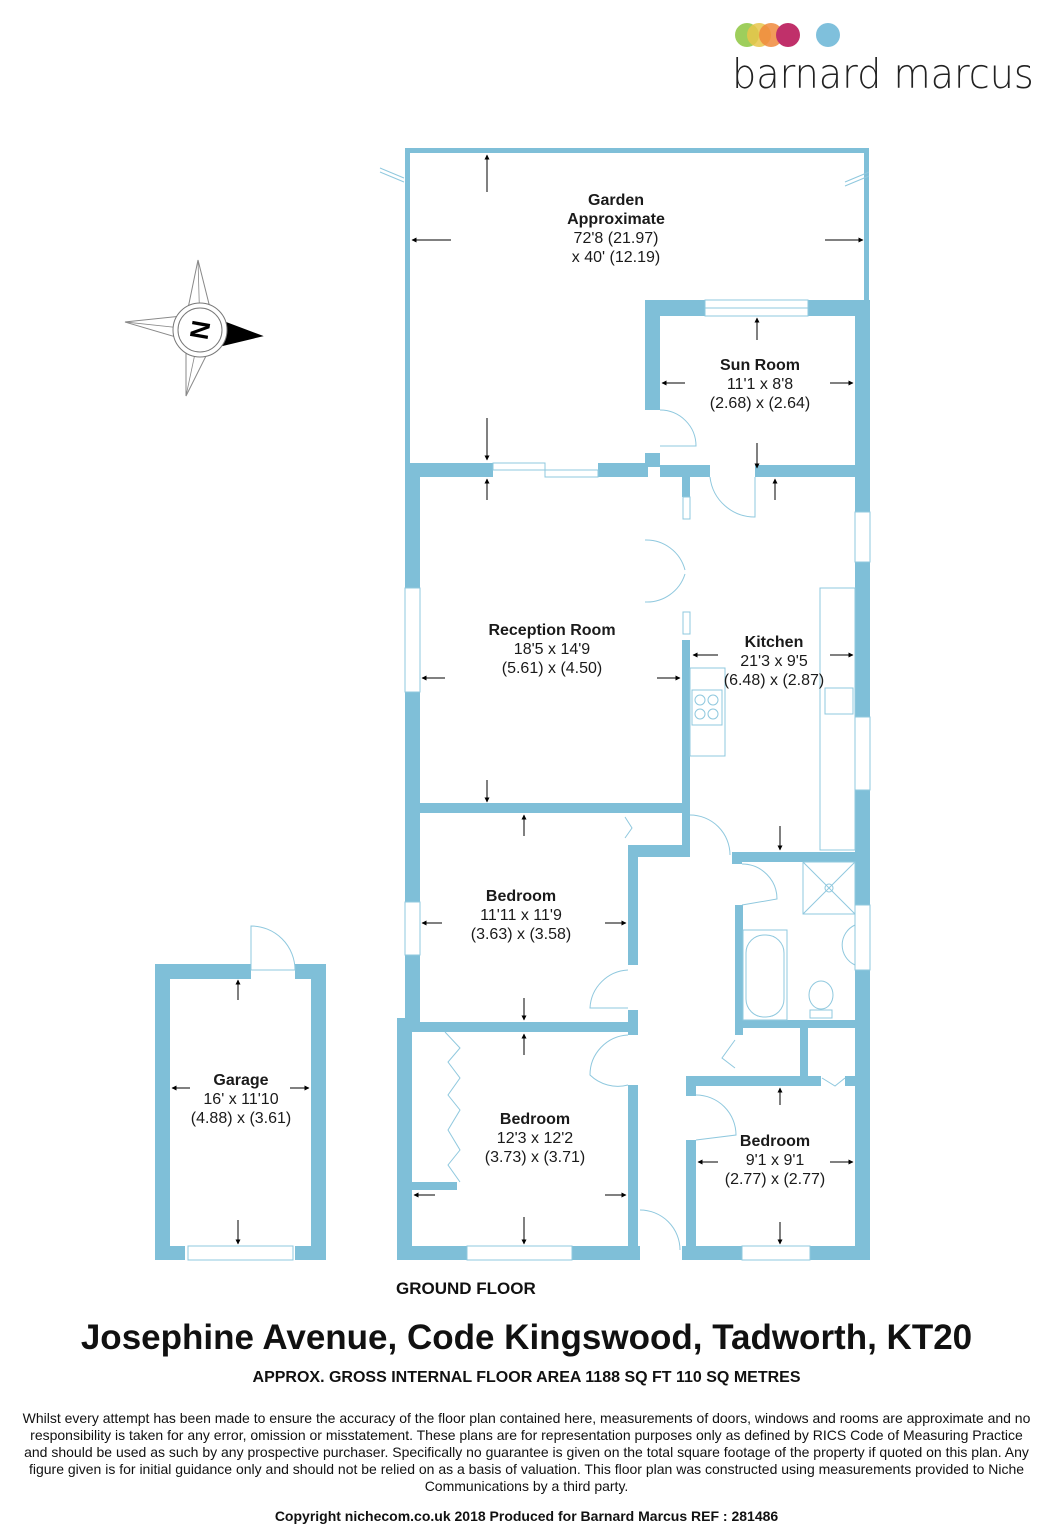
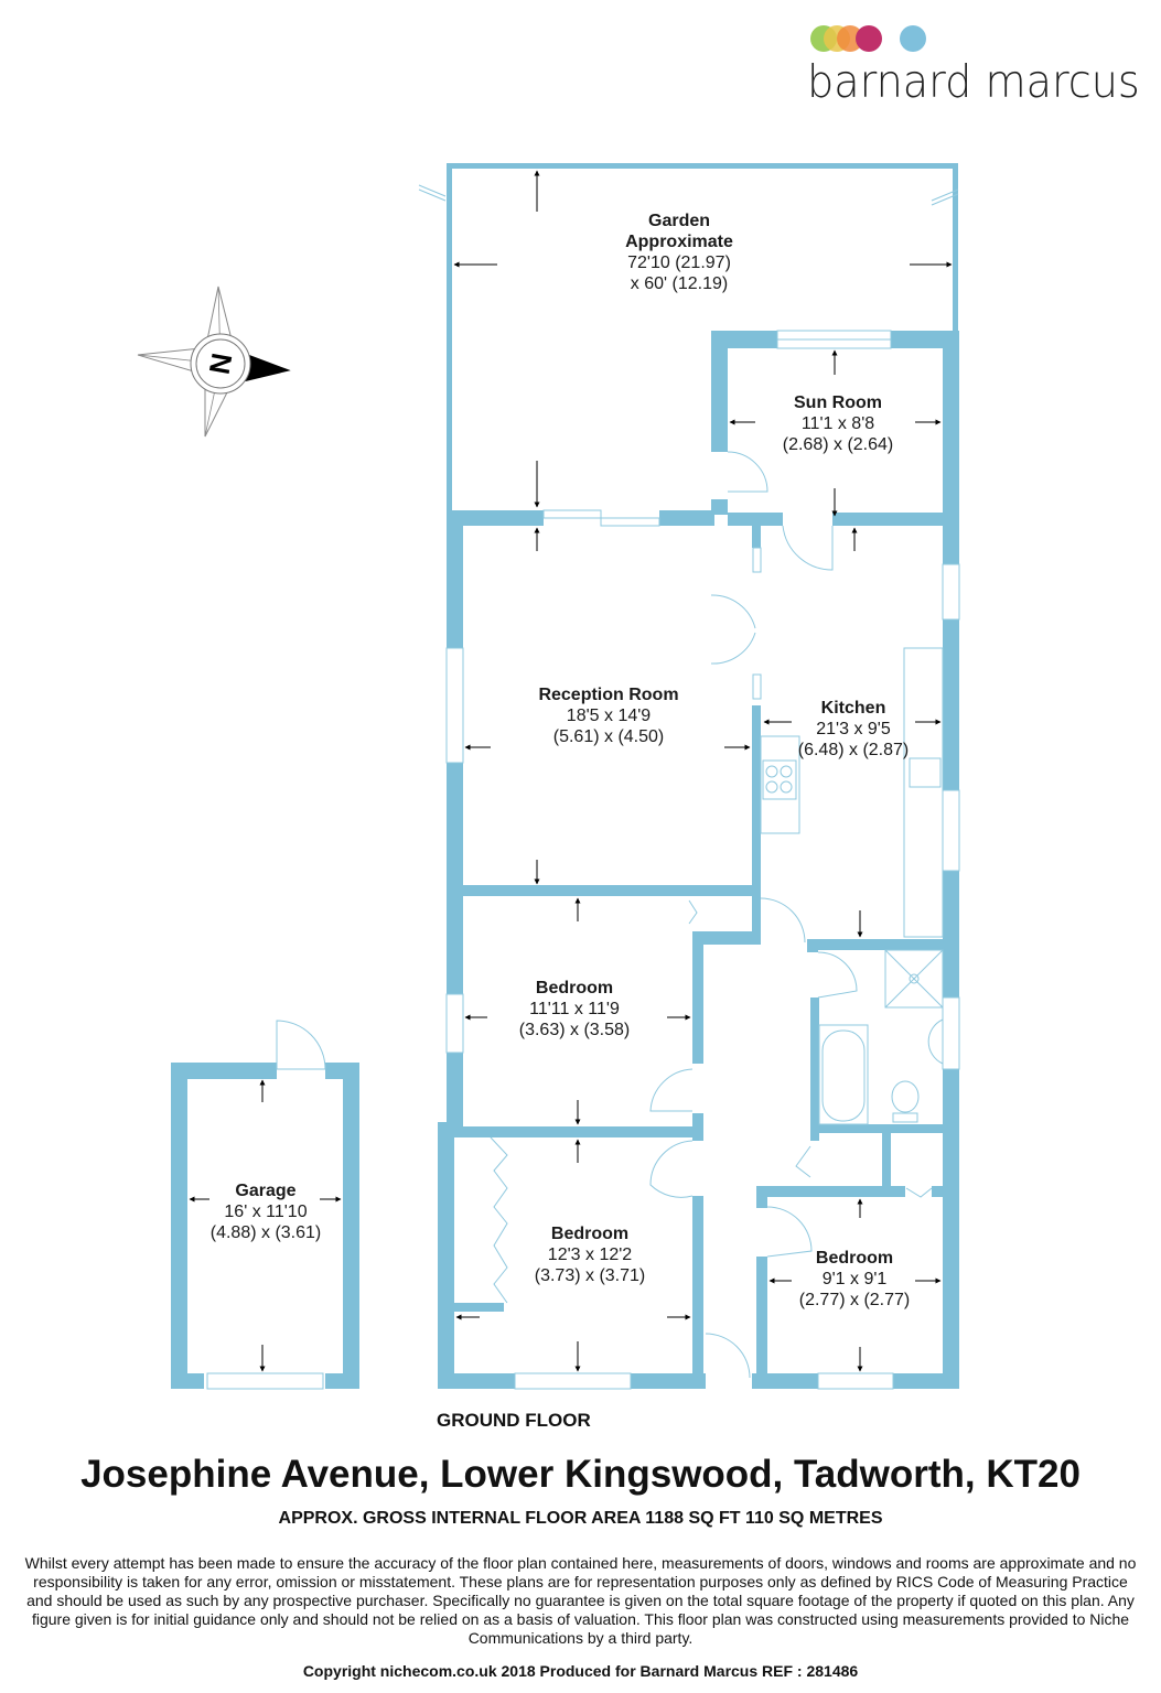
  barnard marcus
  Garden
  Approximate
- 72'8 (21.97)
+ 72'10 (21.97)
- x 40' (12.19)
+ x 60' (12.19)
  Sun Room
  11'1 x 8'8
  (2.68) x (2.64)
  Reception Room
  18'5 x 14'9
  (5.61) x (4.50)
  Kitchen
  21'3 x 9'5
  (6.48) x (2.87)
  Bedroom
  11'11 x 11'9
  (3.63) x (3.58)
  Bedroom
  12'3 x 12'2
  (3.73) x (3.71)
  Bedroom
  9'1 x 9'1
  (2.77) x (2.77)
  Garage
  16' x 11'10
  (4.88) x (3.61)
  GROUND FLOOR
- Josephine Avenue, Code Kingswood, Tadworth, KT20
+ Josephine Avenue, Lower Kingswood, Tadworth, KT20
  APPROX. GROSS INTERNAL FLOOR AREA 1188 SQ FT 110 SQ METRES
  Whilst every attempt has been made to ensure the accuracy of the floor plan contained here, measurements of doors, windows and rooms are approximate and no responsibility is taken for any error, omission or misstatement. These plans are for representation purposes only as defined by RICS Code of Measuring Practice and should be used as such by any prospective purchaser. Specifically no guarantee is given on the total square footage of the property if quoted on this plan. Any figure given is for initial guidance only and should not be relied on as a basis of valuation. This floor plan was constructed using measurements provided to Niche Communications by a third party.
  Copyright nichecom.co.uk 2018 Produced for Barnard Marcus REF : 281486
